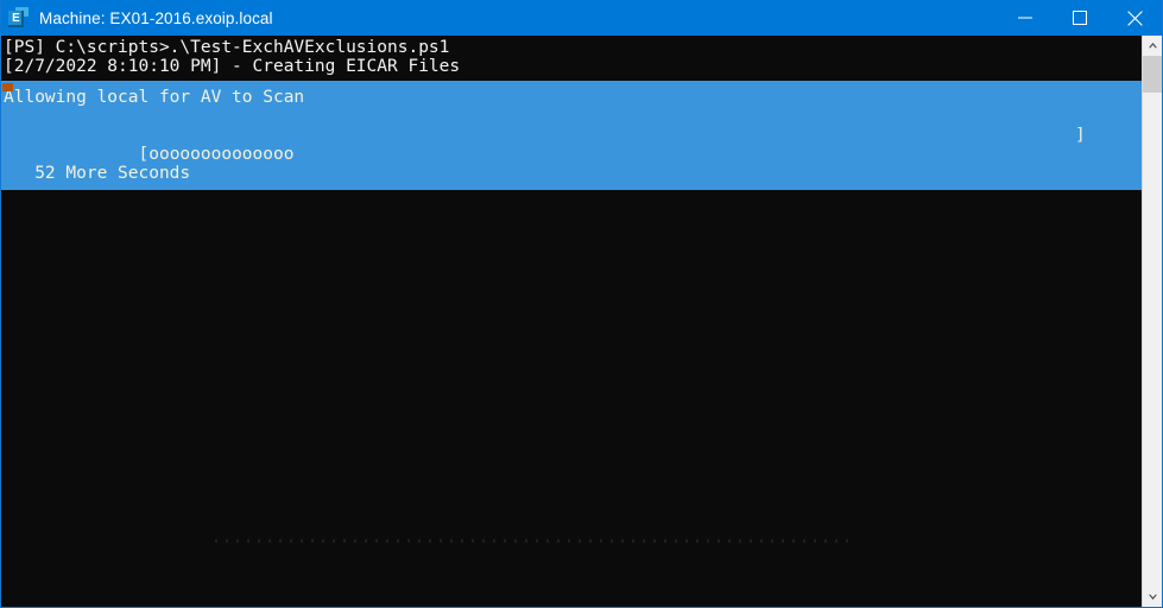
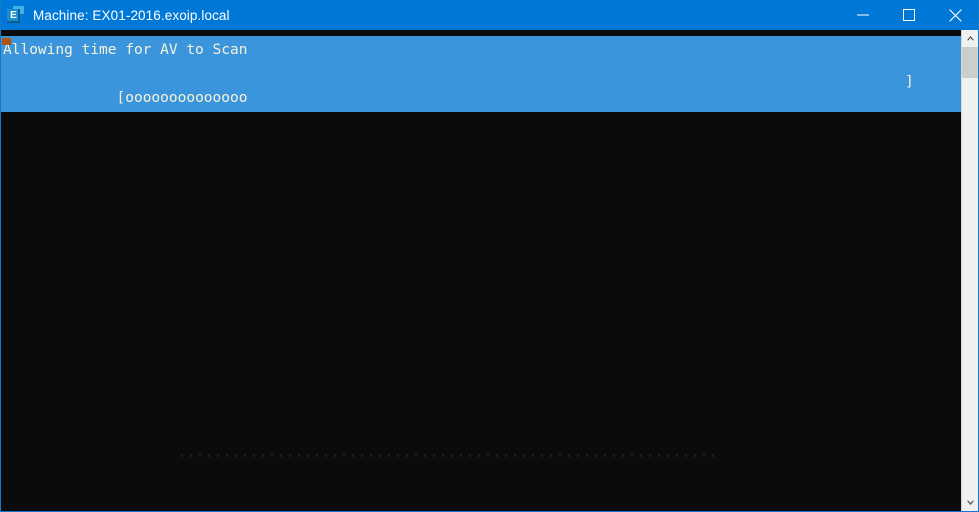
  E
  Machine: EX01-2016.exoip.local
- [PS] C:\scripts>.\Test-ExchAVExclusions.ps1
- [2/7/2022 8:10:10 PM] - Creating EICAR Files
- Allowing local for AV to Scan
+ Allowing time for AV to Scan
  [oooooooooooooo
  ]
- 52 More Seconds
